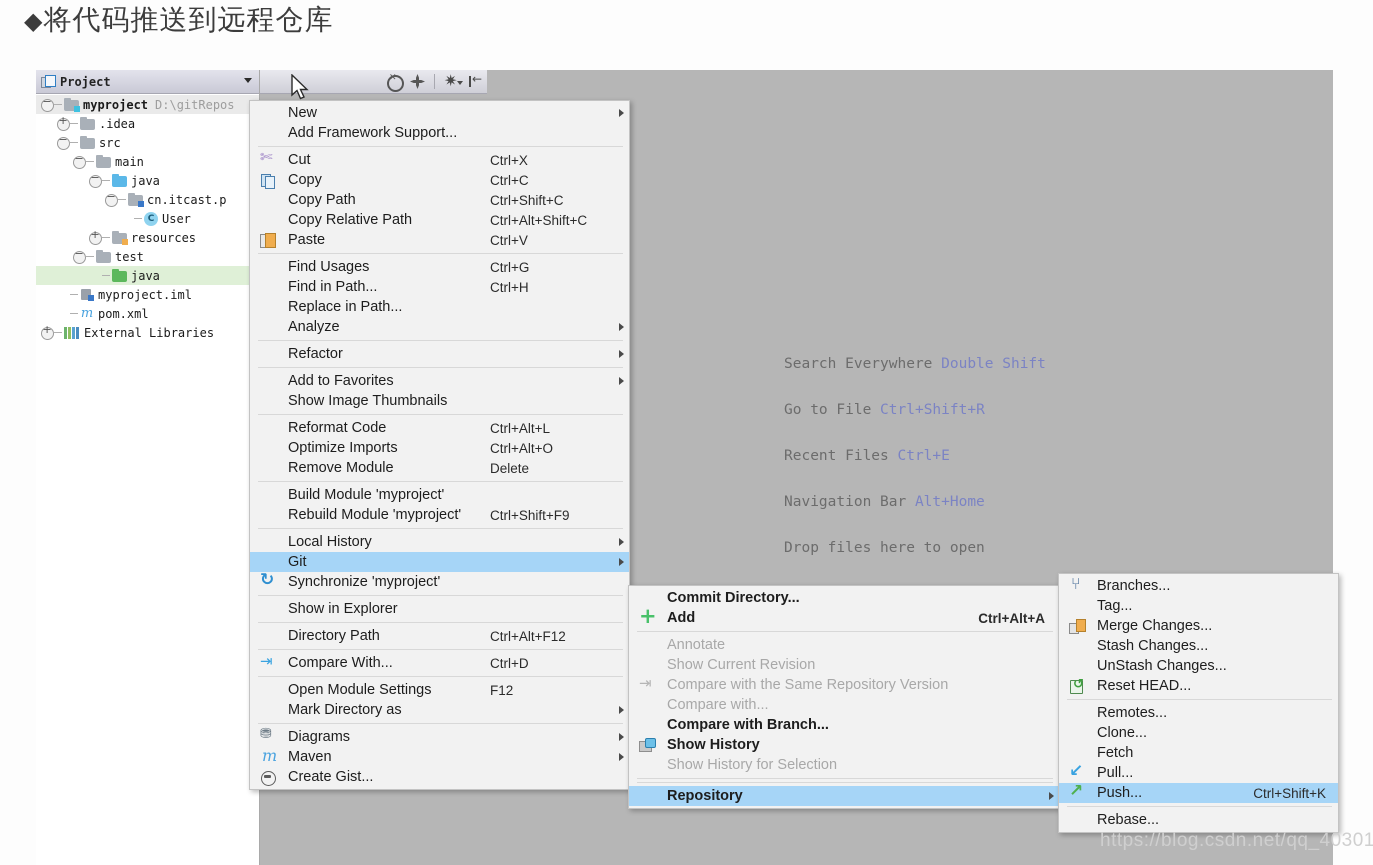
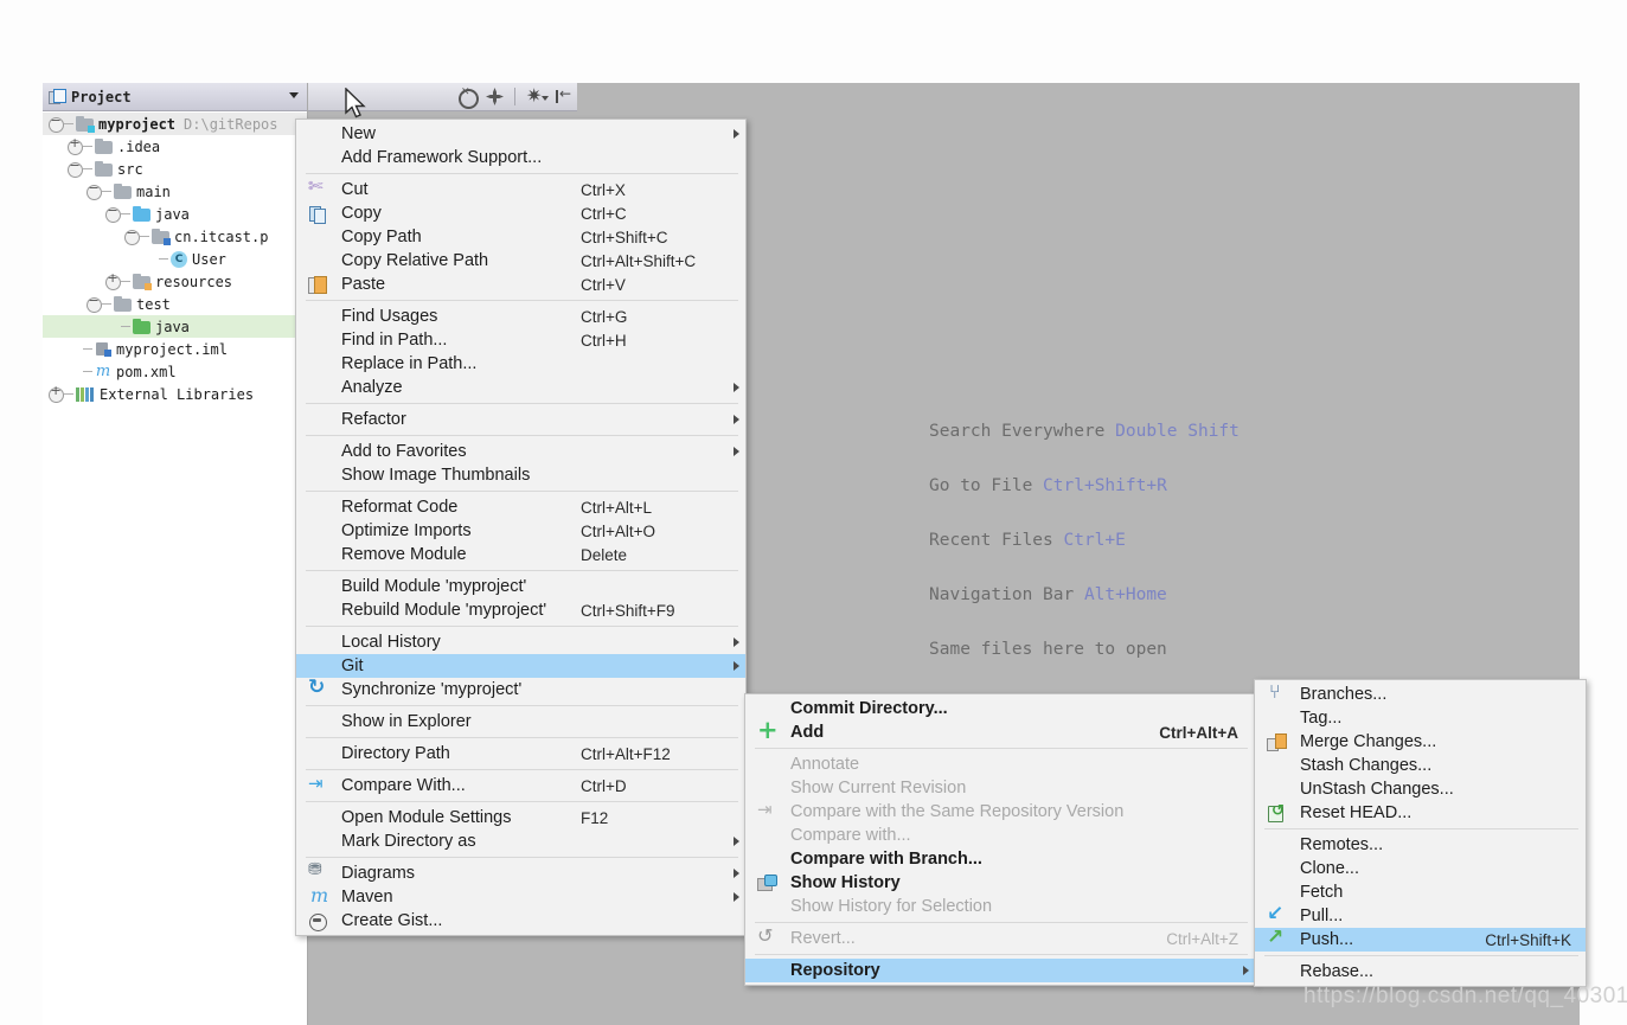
- ◆将代码推送到远程仓库
  Search Everywhere Double Shift
  Go to File Ctrl+Shift+R
  Recent Files Ctrl+E
  Navigation Bar Alt+Home
- Drop files here to open
+ Same files here to open
  Project
  myproject
  D:\gitRepos
  .idea
  src
  main
  java
  cn.itcast.p
  C
  User
  resources
  test
  java
  myproject.iml
  m
  pom.xml
  External Libraries
  New
  Add Framework Support...
  Cut
  Ctrl+X
  Copy
  Ctrl+C
  Copy Path
  Ctrl+Shift+C
  Copy Relative Path
  Ctrl+Alt+Shift+C
  Paste
  Ctrl+V
  Find Usages
  Ctrl+G
  Find in Path...
  Ctrl+H
  Replace in Path...
  Analyze
  Refactor
  Add to Favorites
  Show Image Thumbnails
  Reformat Code
  Ctrl+Alt+L
  Optimize Imports
  Ctrl+Alt+O
  Remove Module
  Delete
  Build Module 'myproject'
  Rebuild Module 'myproject'
  Ctrl+Shift+F9
  Local History
  Git
  Synchronize 'myproject'
  Show in Explorer
  Directory Path
  Ctrl+Alt+F12
  Compare With...
  Ctrl+D
  Open Module Settings
  F12
  Mark Directory as
  Diagrams
  Maven
  Create Gist...
  Commit Directory...
  Add
  Ctrl+Alt+A
  Annotate
  Show Current Revision
  Compare with the Same Repository Version
  Compare with...
  Compare with Branch...
  Show History
  Show History for Selection
+ Revert...
+ Ctrl+Alt+Z
  Repository
  Branches...
  Tag...
  Merge Changes...
  Stash Changes...
  UnStash Changes...
  Reset HEAD...
  Remotes...
  Clone...
  Fetch
  Pull...
  Push...
  Ctrl+Shift+K
  Rebase...
  https://blog.csdn.net/qq_40301
